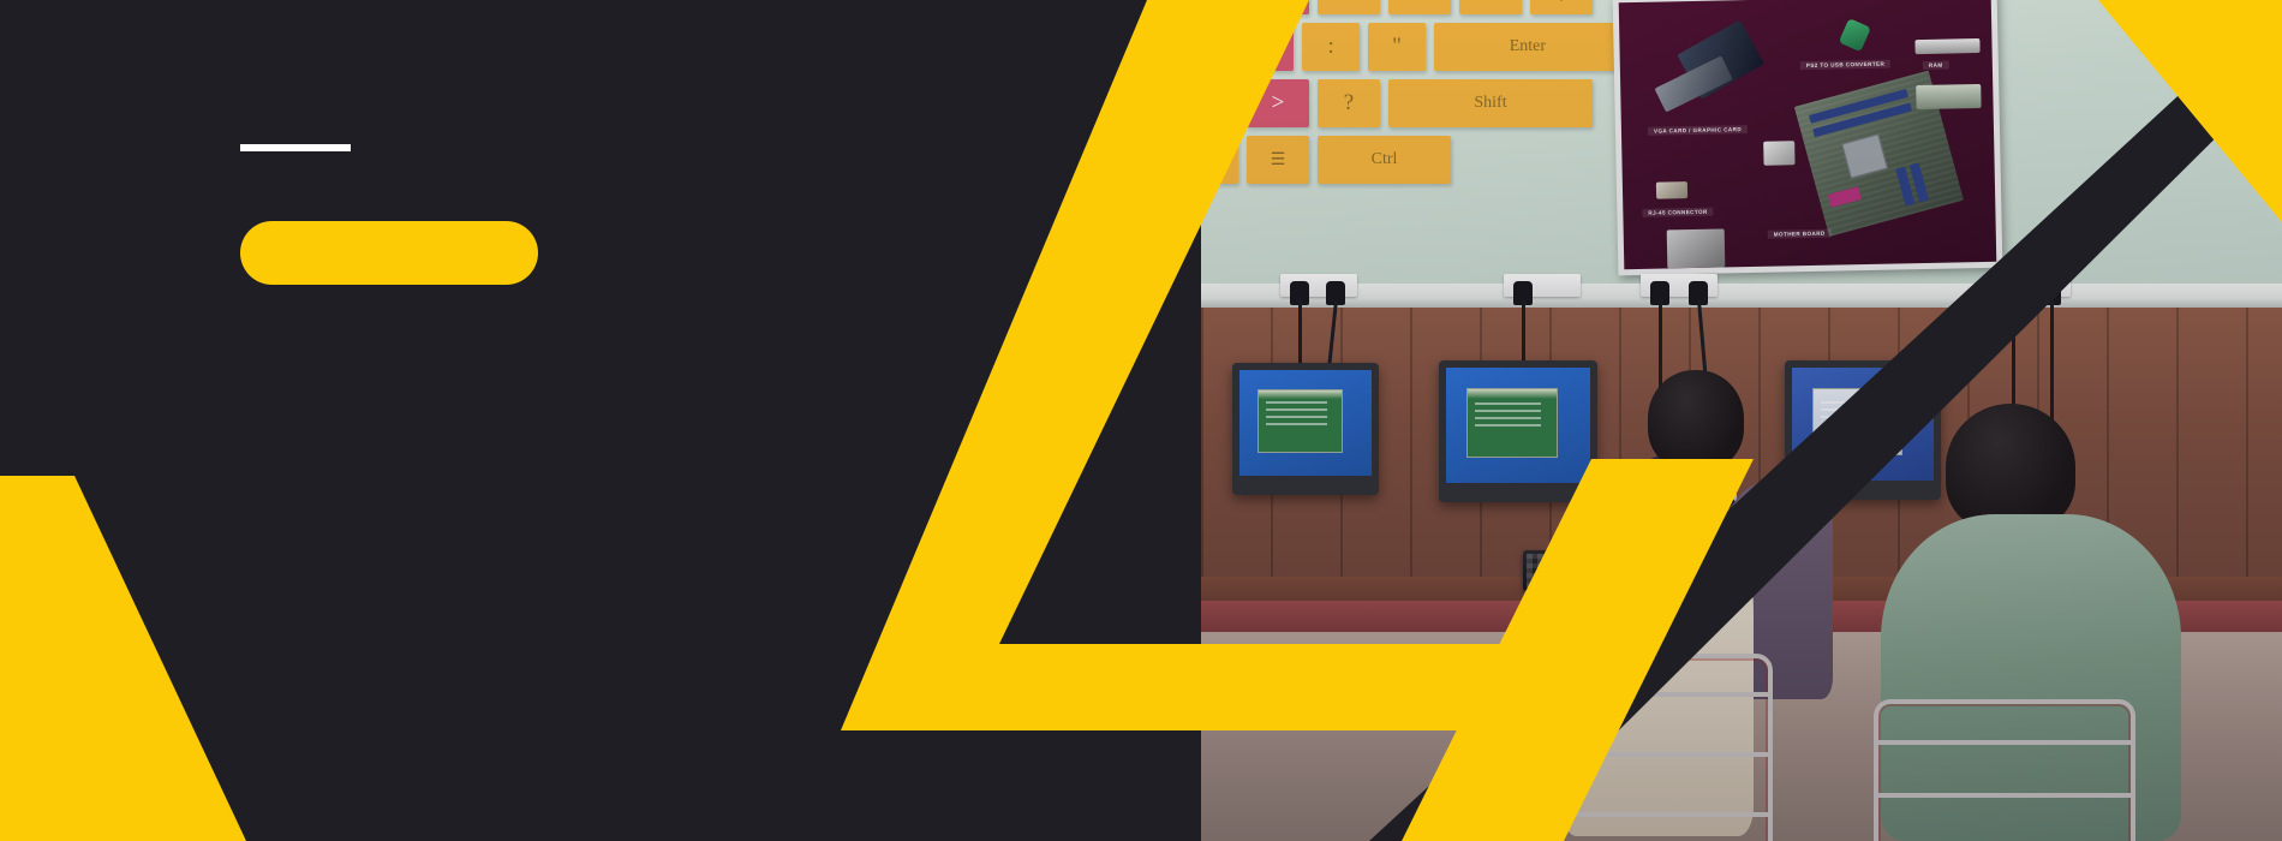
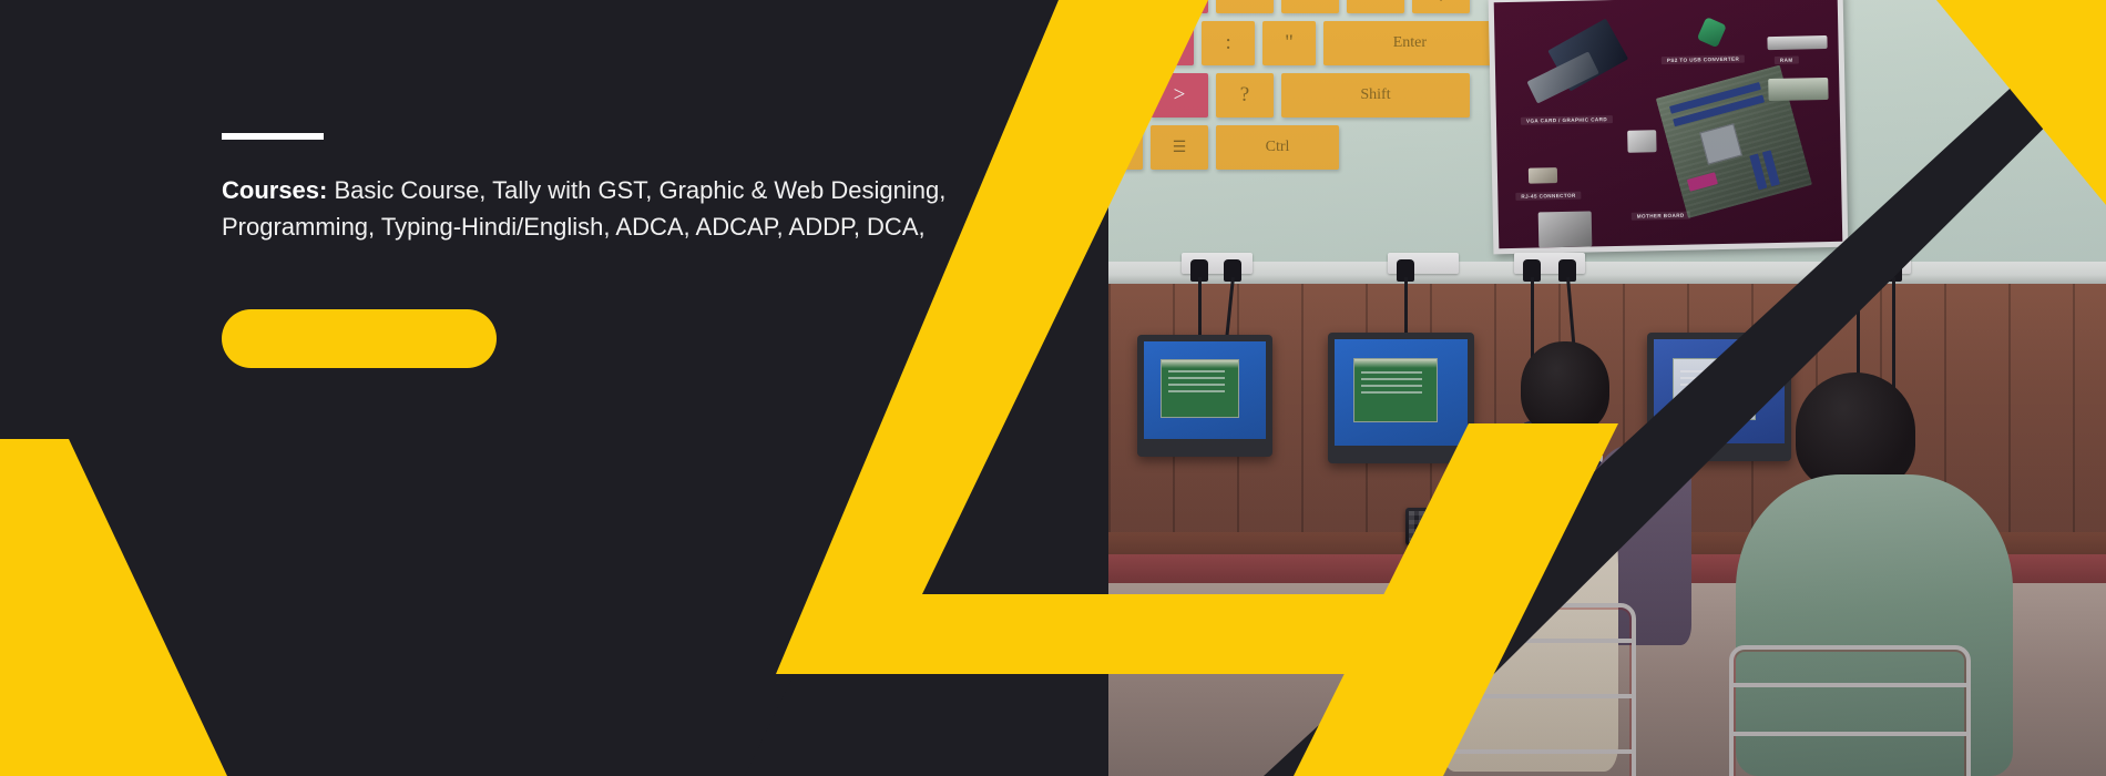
+ Courses: Basic Course, Tally with GST, Graphic & Web Designing, Programming, Typing-Hindi/English, ADCA, ADCAP, ADDP, DCA,
